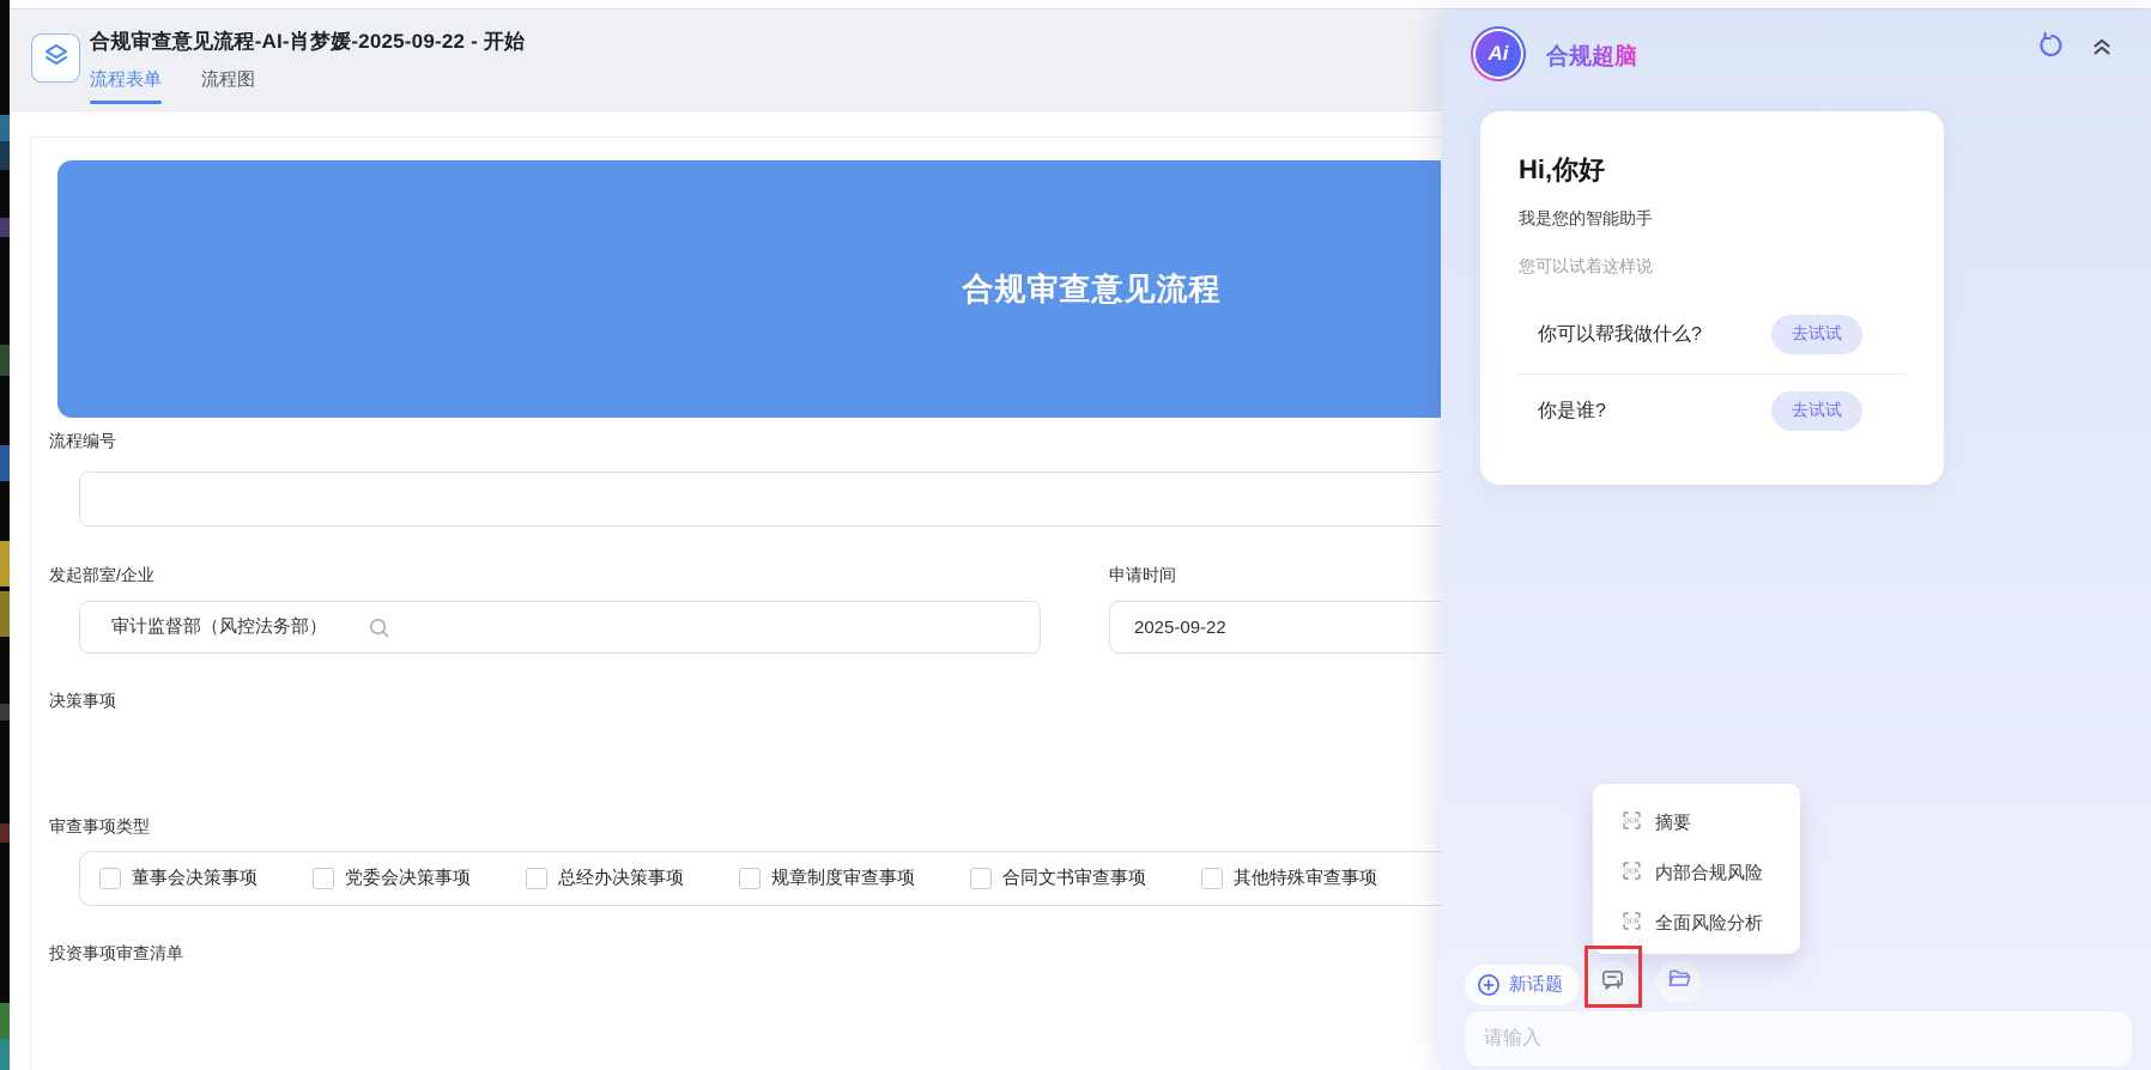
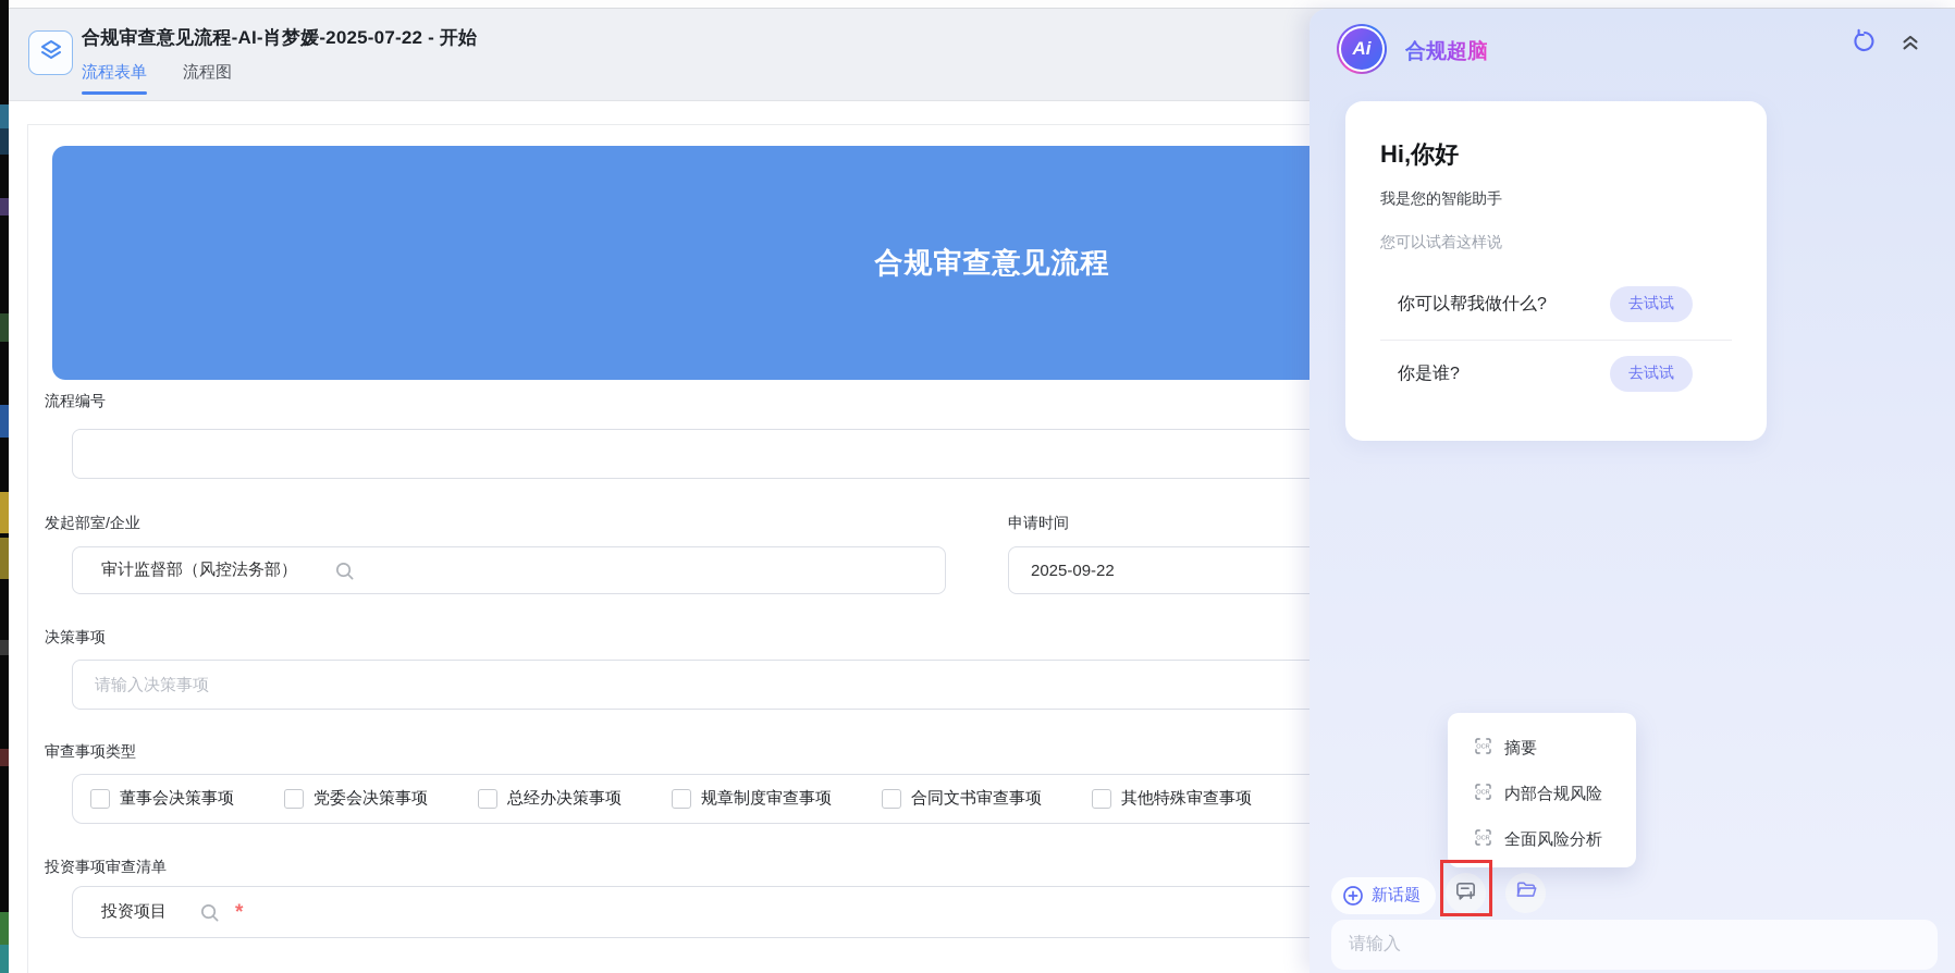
- 合规审查意见流程-AI-肖梦媛-2025-09-22 - 开始
+ 合规审查意见流程-AI-肖梦媛-2025-07-22 - 开始
  流程表单
  流程图
  合规审查意见流程
  流程编号
  发起部室/企业
  审计监督部（风控法务部）
  申请时间
  2025-09-22
  决策事项
+ 请输入决策事项
  审查事项类型
  董事会决策事项
  党委会决策事项
  总经办决策事项
  规章制度审查事项
  合同文书审查事项
  其他特殊审查事项
  投资事项审查清单
+ 投资项目
+ *
  Ai
  合规超脑
  Hi,你好
  我是您的智能助手
  您可以试着这样说
  你可以帮我做什么?
  去试试
  你是谁?
  去试试
  摘要
  内部合规风险
  全面风险分析
  新话题
  请输入
